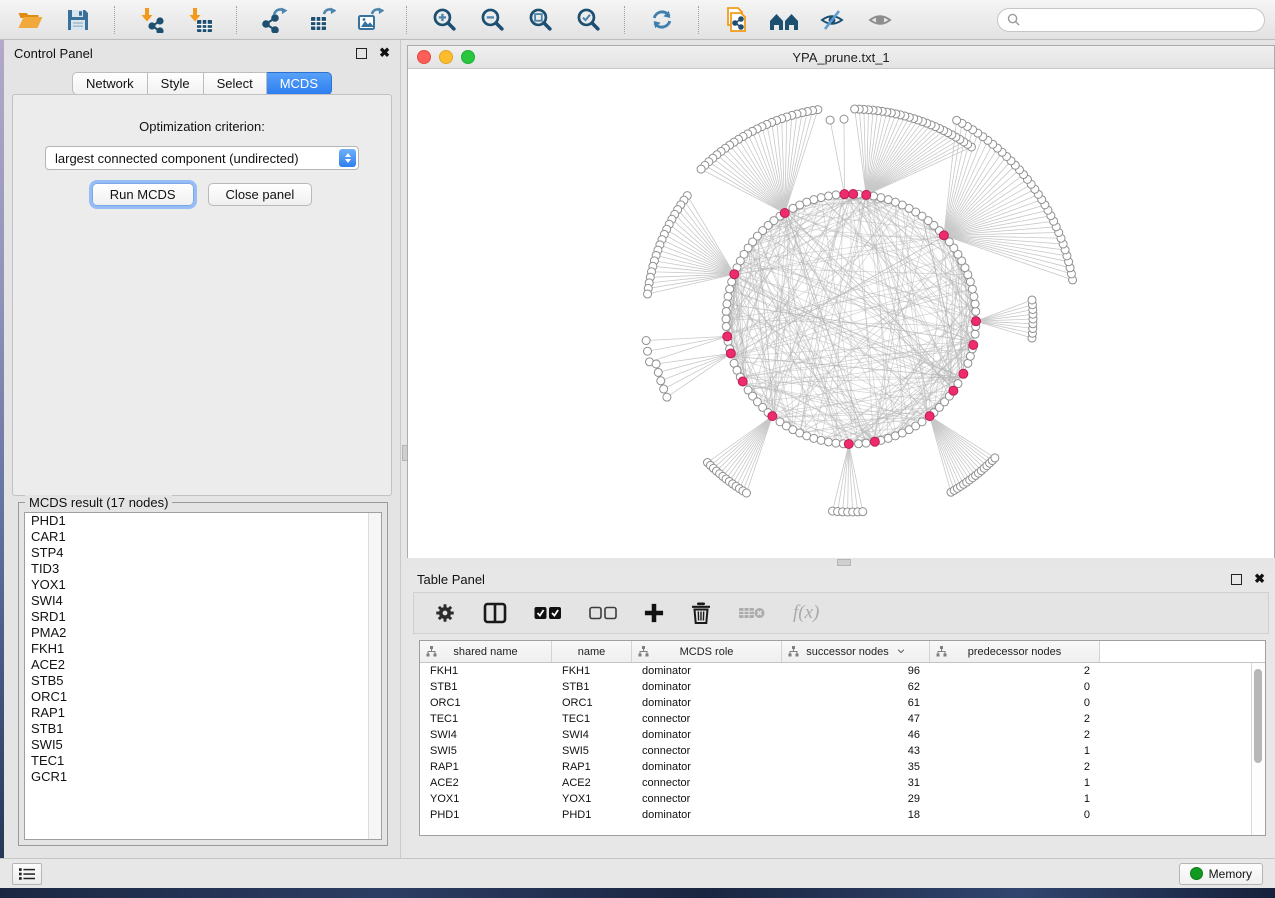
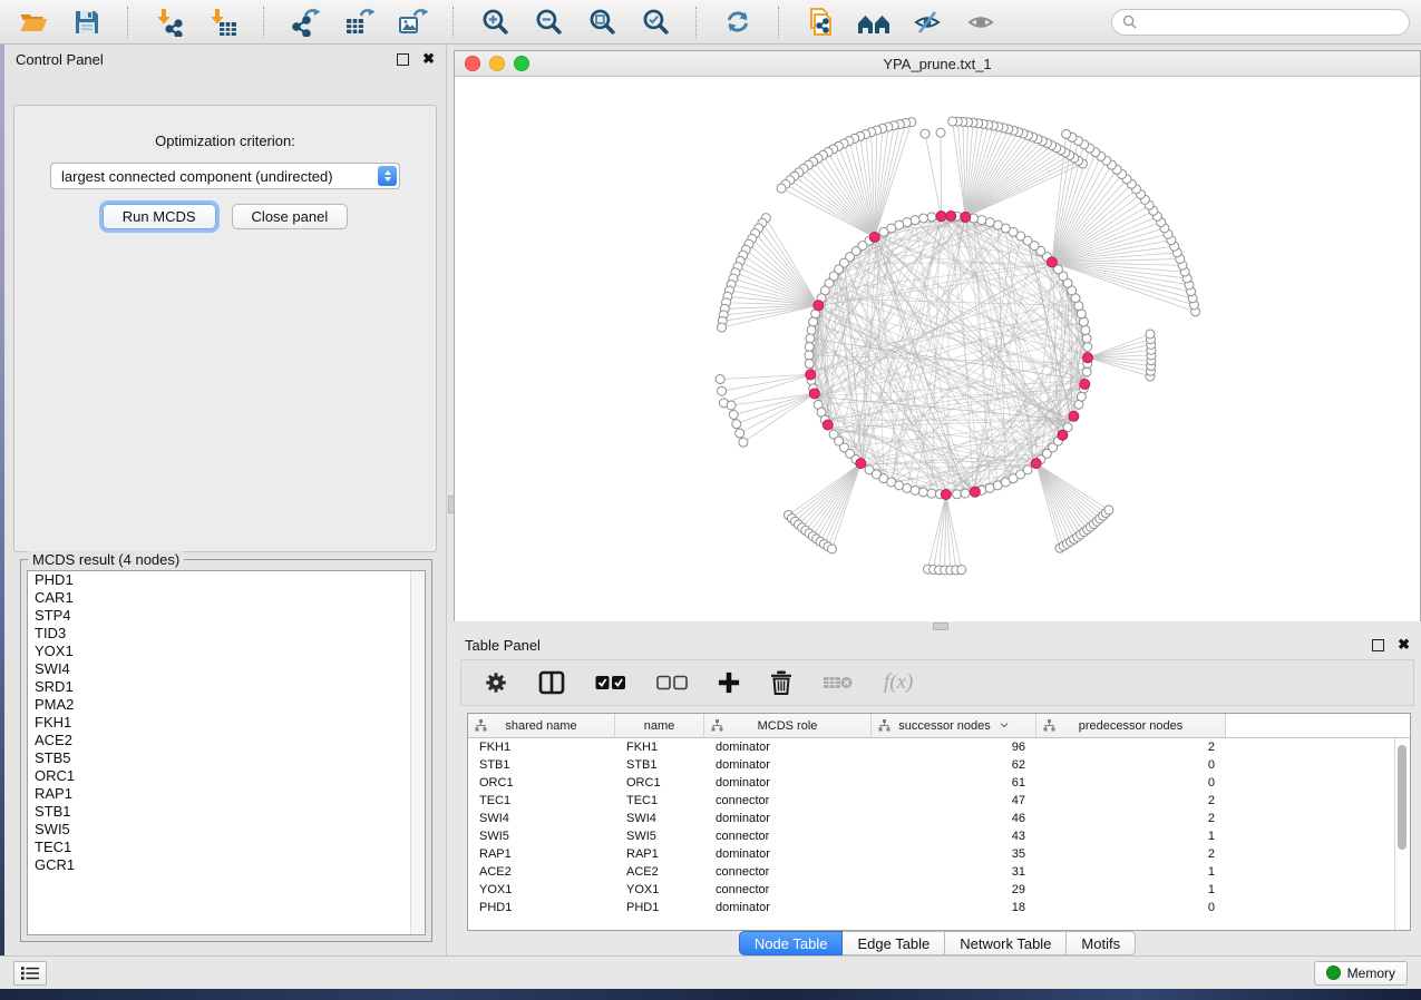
  Control Panel
  ✖
- Network
- Style
- Select
- MCDS
  Optimization criterion:
  largest connected component (undirected)
  Run MCDS
  Close panel
- MCDS result (17 nodes)
+ MCDS result (4 nodes)
  PHD1
  CAR1
  STP4
  TID3
  YOX1
  SWI4
  SRD1
  PMA2
  FKH1
  ACE2
  STB5
  ORC1
  RAP1
  STB1
  SWI5
  TEC1
  GCR1
  YPA_prune.txt_1
  Table Panel
  ✖
  f(x)
  shared name
  name
  MCDS role
  successor nodes
  predecessor nodes
  FKH1
  FKH1
  dominator
  96
  2
  STB1
  STB1
  dominator
  62
  0
  ORC1
  ORC1
  dominator
  61
  0
  TEC1
  TEC1
  connector
  47
  2
  SWI4
  SWI4
  dominator
  46
  2
  SWI5
  SWI5
  connector
  43
  1
  RAP1
  RAP1
  dominator
  35
  2
  ACE2
  ACE2
  connector
  31
  1
  YOX1
  YOX1
  connector
  29
  1
  PHD1
  PHD1
  dominator
  18
  0
+ Node Table
+ Edge Table
+ Network Table
+ Motifs
  Memory
